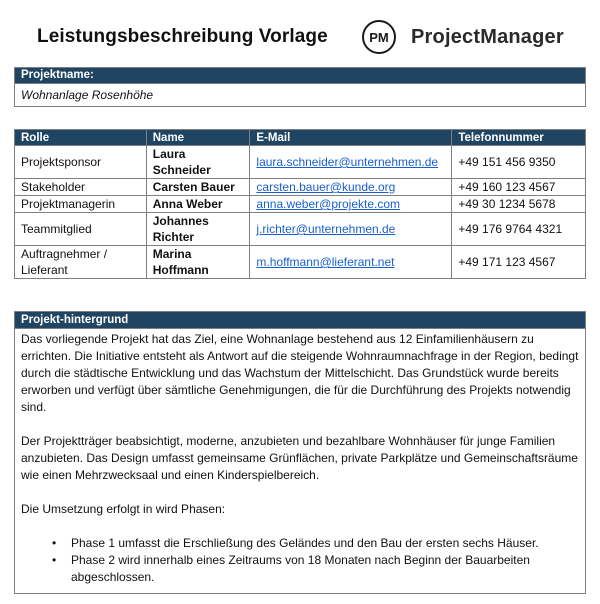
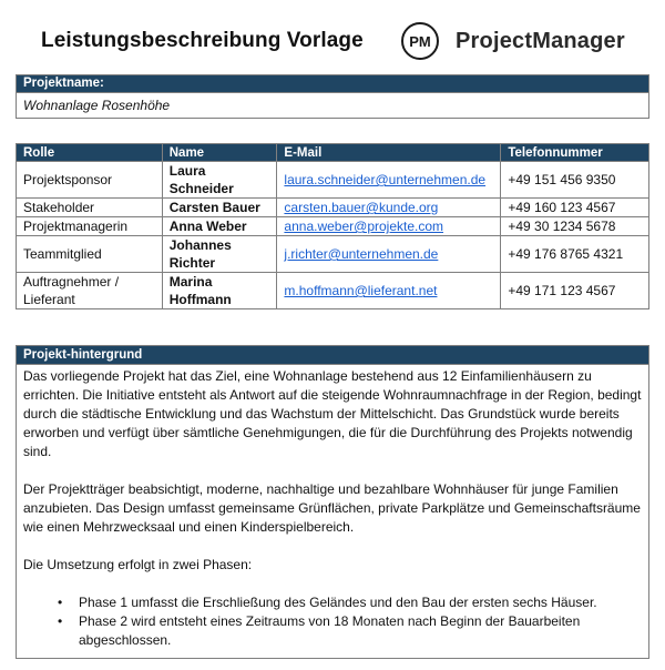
  Leistungsbeschreibung Vorlage
  PM
  ProjectManager
  Projektname:
  Wohnanlage Rosenhöhe
  Rolle	Name	E-Mail	Telefonnummer
  Projektsponsor	Laura Schneider	laura.schneider@unternehmen.de	+49 151 456 9350
  Stakeholder	Carsten Bauer	carsten.bauer@kunde.org	+49 160 123 4567
  Projektmanagerin	Anna Weber	anna.weber@projekte.com	+49 30 1234 5678
- Teammitglied	Johannes Richter	j.richter@unternehmen.de	+49 176 9764 4321
+ Teammitglied	Johannes Richter	j.richter@unternehmen.de	+49 176 8765 4321
  Auftragnehmer / Lieferant	Marina Hoffmann	m.hoffmann@lieferant.net	+49 171 123 4567
  Projekt-hintergrund
  Das vorliegende Projekt hat das Ziel, eine Wohnanlage bestehend aus 12 Einfamilienhäusern zu errichten. Die Initiative entsteht als Antwort auf die steigende Wohnraumnachfrage in der Region, bedingt durch die städtische Entwicklung und das Wachstum der Mittelschicht. Das Grundstück wurde bereits erworben und verfügt über sämtliche Genehmigungen, die für die Durchführung des Projekts notwendig sind.
- Der Projektträger beabsichtigt, moderne, anzubieten und bezahlbare Wohnhäuser für junge Familien anzubieten. Das Design umfasst gemeinsame Grünflächen, private Parkplätze und Gemeinschaftsräume wie einen Mehrzwecksaal und einen Kinderspielbereich.
+ Der Projektträger beabsichtigt, moderne, nachhaltige und bezahlbare Wohnhäuser für junge Familien anzubieten. Das Design umfasst gemeinsame Grünflächen, private Parkplätze und Gemeinschaftsräume wie einen Mehrzwecksaal und einen Kinderspielbereich.
- Die Umsetzung erfolgt in wird Phasen:
+ Die Umsetzung erfolgt in zwei Phasen:
  •
  Phase 1 umfasst die Erschließung des Geländes und den Bau der ersten sechs Häuser.
  •
- Phase 2 wird innerhalb eines Zeitraums von 18 Monaten nach Beginn der Bauarbeiten abgeschlossen.
+ Phase 2 wird entsteht eines Zeitraums von 18 Monaten nach Beginn der Bauarbeiten abgeschlossen.
